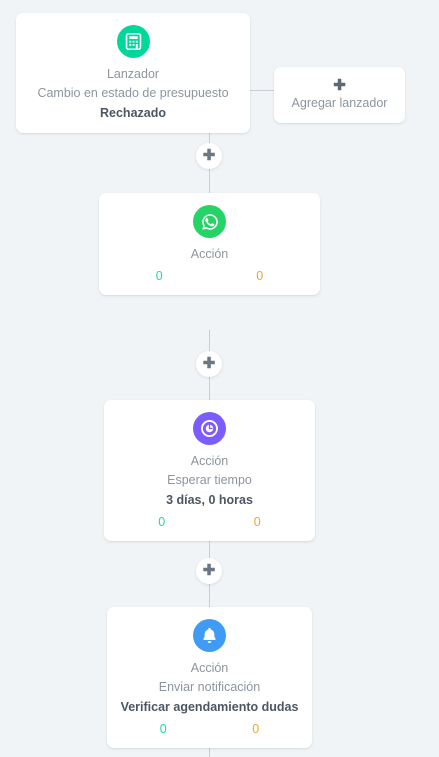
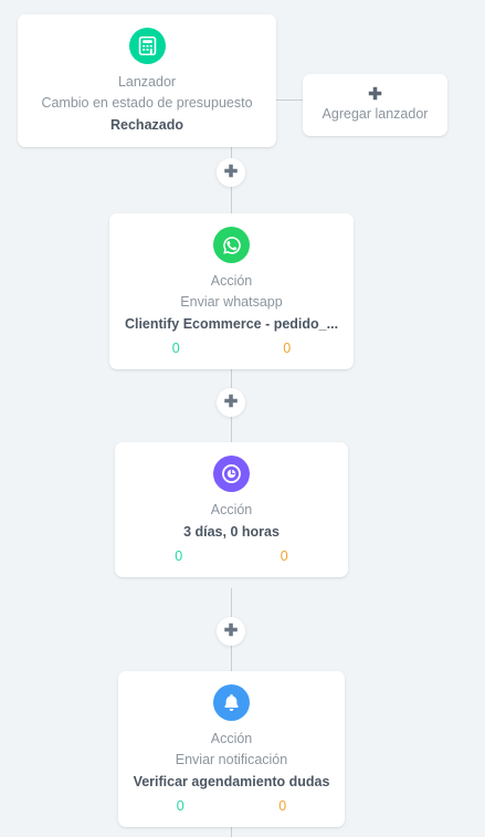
  Lanzador
  Cambio en estado de presupuesto
  Rechazado
  ✚
  Agregar lanzador
  ✚
  Acción
+ Enviar whatsapp
+ Clientify Ecommerce - pedido_...
  0
  0
  ✚
  Acción
- Esperar tiempo
  3 días, 0 horas
  0
  0
  ✚
  Acción
  Enviar notificación
  Verificar agendamiento dudas
  0
  0
